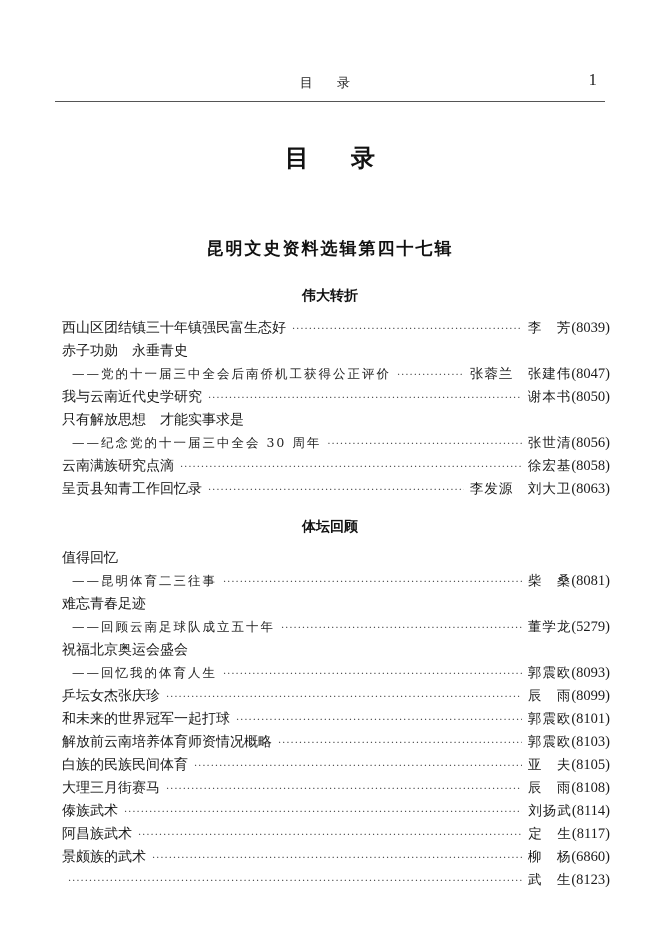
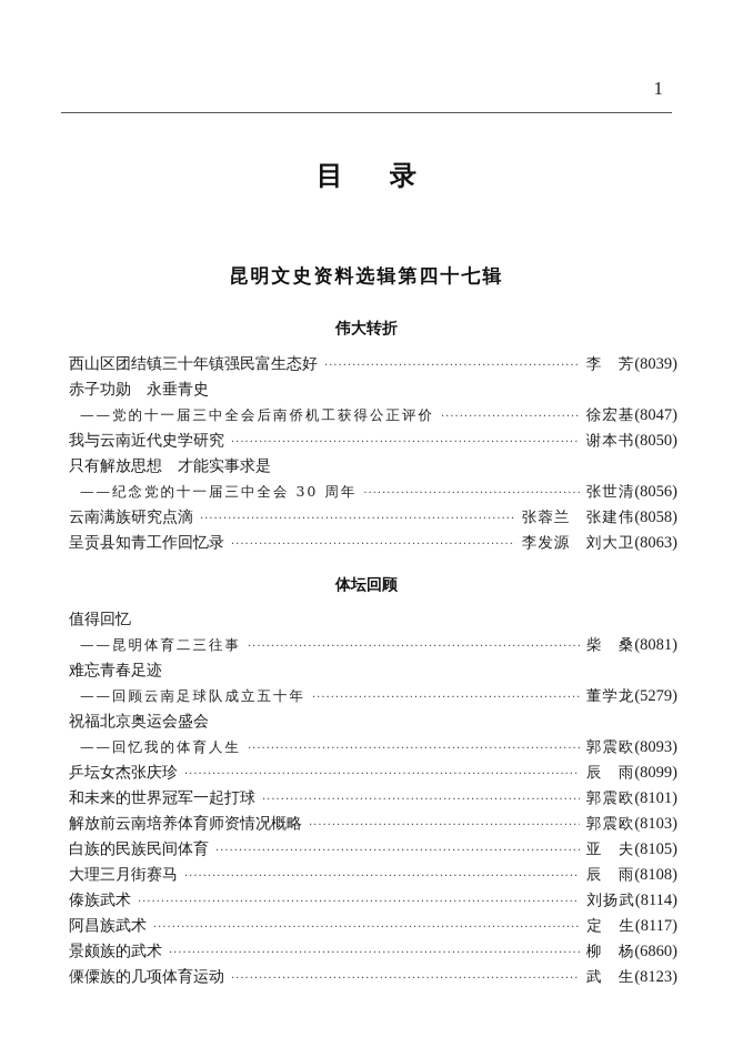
- 目 录
  1
  目录
  昆明文史资料选辑第四十七辑
  伟大转折
  西山区团结镇三十年镇强民富生态好
  李 芳
  (8039)
  赤子功勋 永垂青史
  ——党的十一届三中全会后南侨机工获得公正评价
- 张蓉兰 张建伟
+ 徐宏基
  (8047)
  我与云南近代史学研究
  谢本书
  (8050)
  只有解放思想 才能实事求是
  ——纪念党的十一届三中全会 30 周年
  张世清
  (8056)
  云南满族研究点滴
- 徐宏基
+ 张蓉兰 张建伟
  (8058)
  呈贡县知青工作回忆录
  李发源 刘大卫
  (8063)
  体坛回顾
  值得回忆
  ——昆明体育二三往事
  柴 桑
  (8081)
  难忘青春足迹
  ——回顾云南足球队成立五十年
  董学龙
  (5279)
  祝福北京奥运会盛会
  ——回忆我的体育人生
  郭震欧
  (8093)
  乒坛女杰张庆珍
  辰 雨
  (8099)
  和未来的世界冠军一起打球
  郭震欧
  (8101)
  解放前云南培养体育师资情况概略
  郭震欧
  (8103)
  白族的民族民间体育
  亚 夫
  (8105)
  大理三月街赛马
  辰 雨
  (8108)
  傣族武术
  刘扬武
  (8114)
  阿昌族武术
  定 生
  (8117)
  景颇族的武术
  柳 杨
  (6860)
+ 傈僳族的几项体育运动
  武 生
  (8123)
